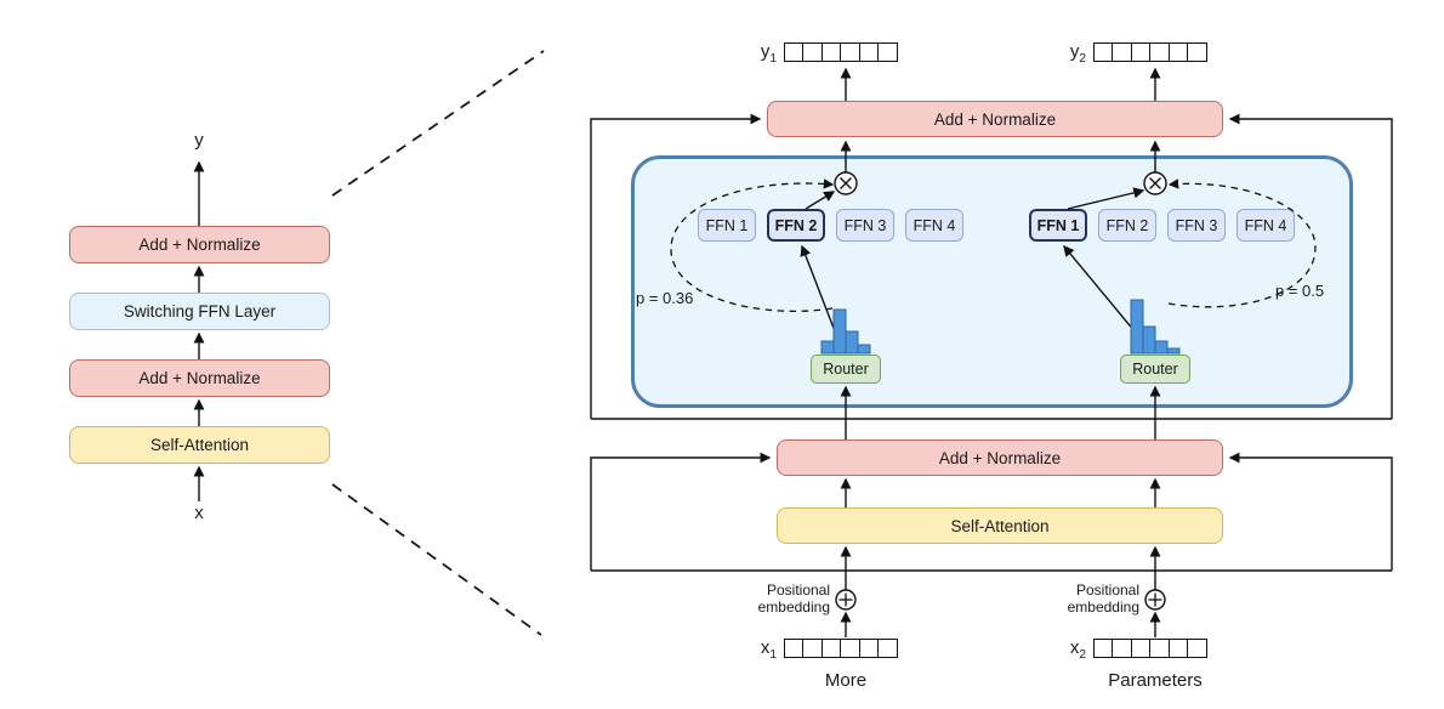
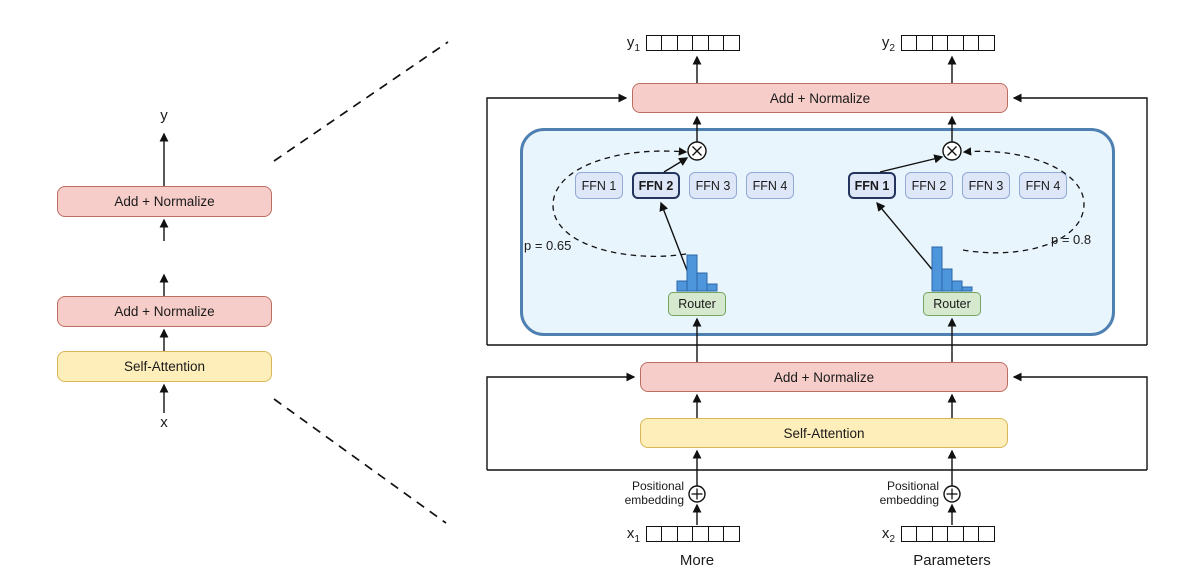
  y
  Add + Normalize
- Switching FFN Layer
  Add + Normalize
  Self-Attention
  x
  y1
  y2
  Add + Normalize
  Add + Normalize
  Self-Attention
  FFN 1
  FFN 2
  FFN 3
  FFN 4
  FFN 1
  FFN 2
  FFN 3
  FFN 4
  Router
  Router
- p = 0.36
+ p = 0.65
- p = 0.5
+ p = 0.8
  Positional
  embedding
  Positional
  embedding
  x1
  x2
  More
  Parameters
